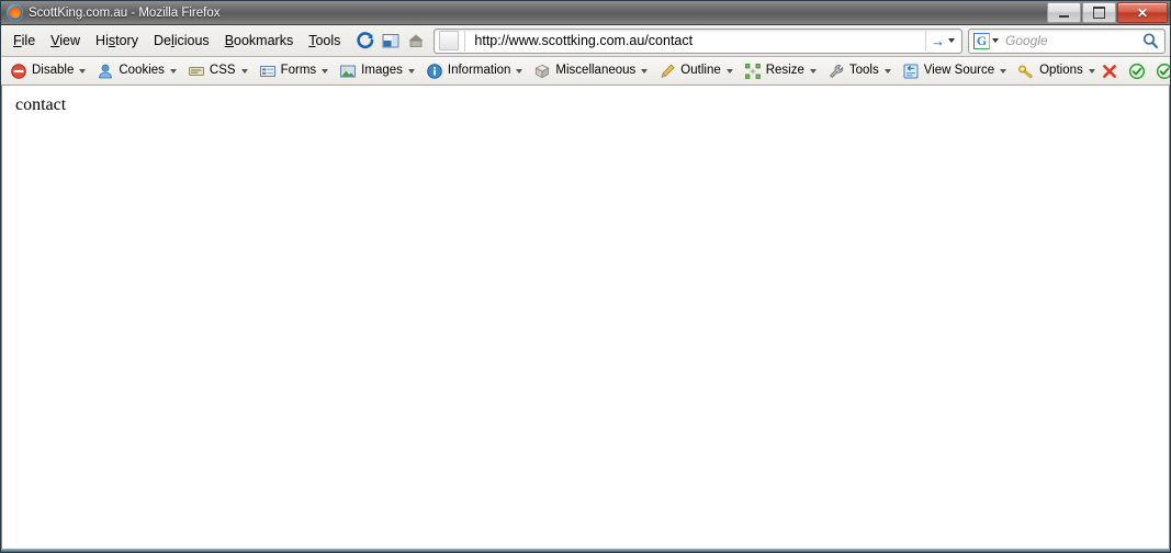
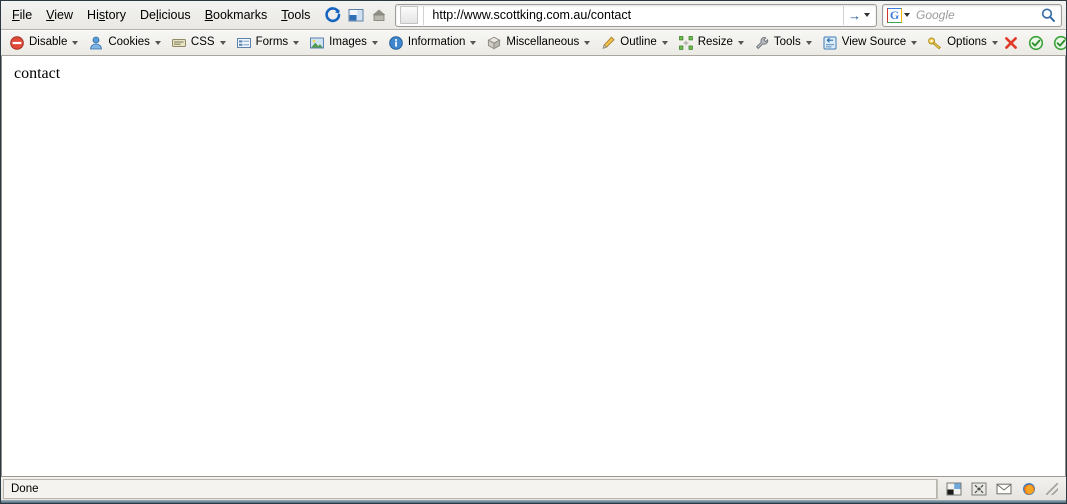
- ScottKing.com.au - Mozilla Firefox
- ✕
  File
  View
  History
  Delicious
  Bookmarks
  Tools
  http://www.scottking.com.au/contact
  →
  G
  Google
  Disable
  Cookies
  CSS
  Forms
  Images
  Information
  Miscellaneous
  Outline
  Resize
  Tools
  View Source
  Options
  contact
+ Done
